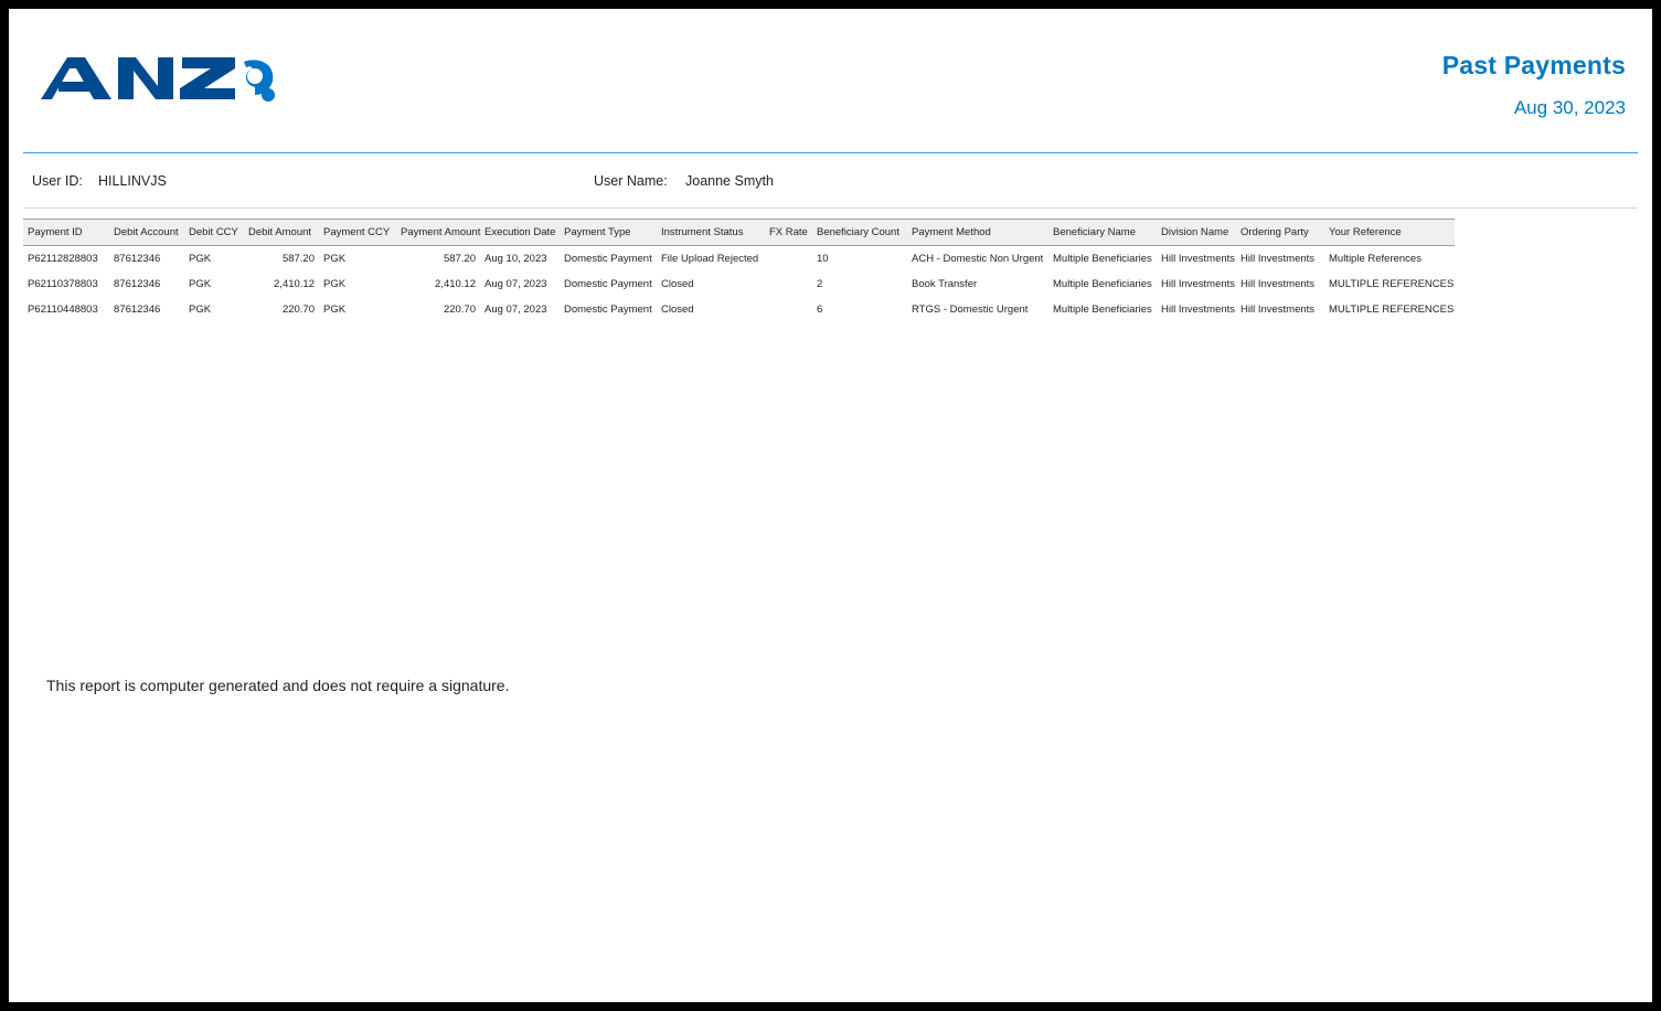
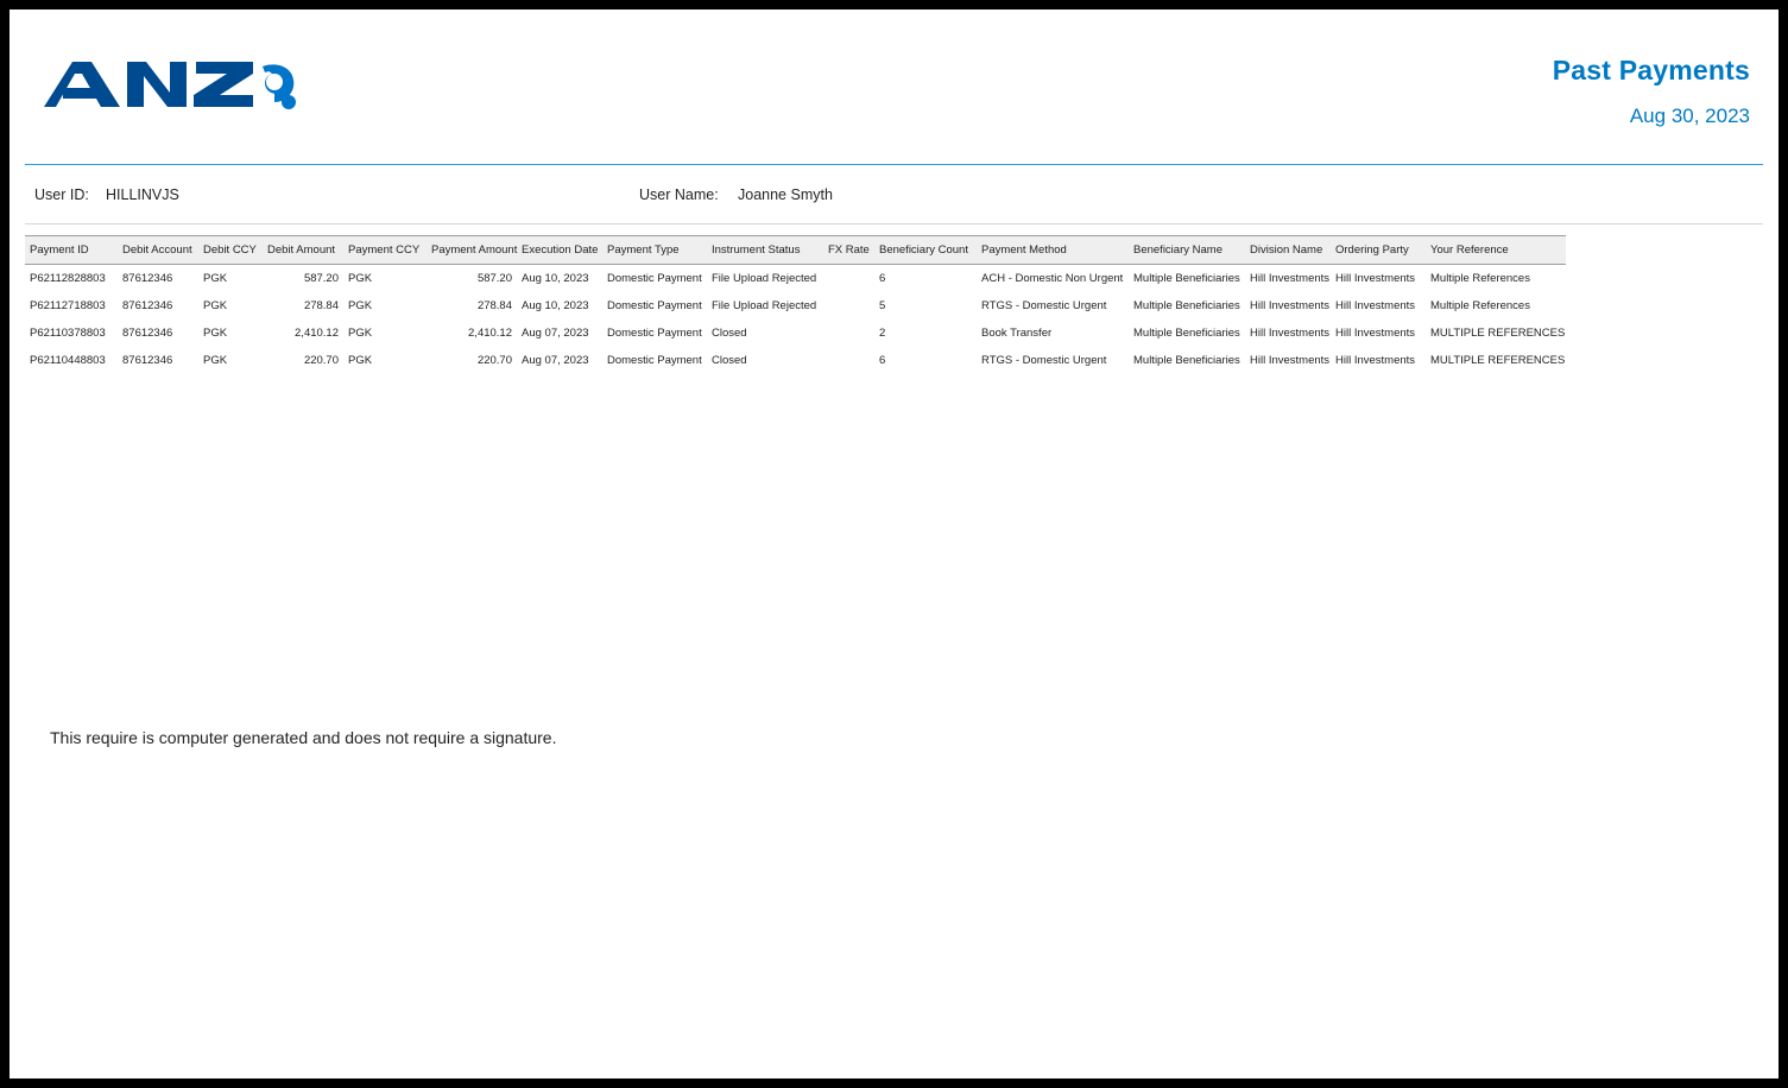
  Past Payments
  Aug 30, 2023
  User ID:
  HILLINVJS
  User Name:
  Joanne Smyth
  Payment ID	Debit Account	Debit CCY	Debit Amount	Payment CCY	Payment Amount	Execution Date	Payment Type	Instrument Status	FX Rate	Beneficiary Count	Payment Method	Beneficiary Name	Division Name	Ordering Party	Your Reference
- P62112828803	87612346	PGK	587.20	PGK	587.20	Aug 10, 2023	Domestic Payment	File Upload Rejected		10	ACH - Domestic Non Urgent	Multiple Beneficiaries	Hill Investments	Hill Investments	Multiple References
+ P62112828803	87612346	PGK	587.20	PGK	587.20	Aug 10, 2023	Domestic Payment	File Upload Rejected		6	ACH - Domestic Non Urgent	Multiple Beneficiaries	Hill Investments	Hill Investments	Multiple References
+ P62112718803	87612346	PGK	278.84	PGK	278.84	Aug 10, 2023	Domestic Payment	File Upload Rejected		5	RTGS - Domestic Urgent	Multiple Beneficiaries	Hill Investments	Hill Investments	Multiple References
  P62110378803	87612346	PGK	2,410.12	PGK	2,410.12	Aug 07, 2023	Domestic Payment	Closed		2	Book Transfer	Multiple Beneficiaries	Hill Investments	Hill Investments	MULTIPLE REFERENCES
  P62110448803	87612346	PGK	220.70	PGK	220.70	Aug 07, 2023	Domestic Payment	Closed		6	RTGS - Domestic Urgent	Multiple Beneficiaries	Hill Investments	Hill Investments	MULTIPLE REFERENCES
- This report is computer generated and does not require a signature.
+ This require is computer generated and does not require a signature.
